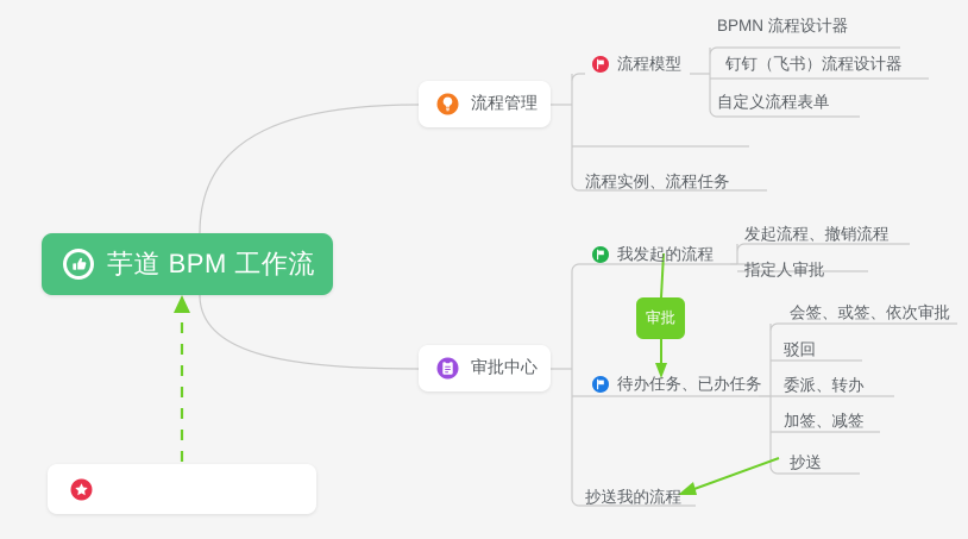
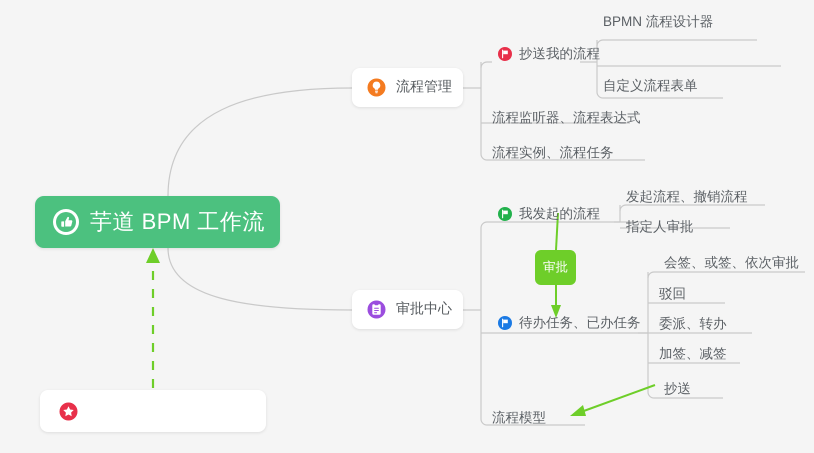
  芋道 BPM 工作流
  流程管理
- 流程模型
+ 抄送我的流程
  BPMN 流程设计器
- 钉钉（飞书）流程设计器
  自定义流程表单
+ 流程监听器、流程表达式
  流程实例、流程任务
  审批中心
  我发起的流程
  发起流程、撤销流程
  指定人审批
  待办任务、已办任务
  会签、或签、依次审批
  驳回
  委派、转办
  加签、减签
  抄送
- 抄送我的流程
+ 流程模型
  审批
